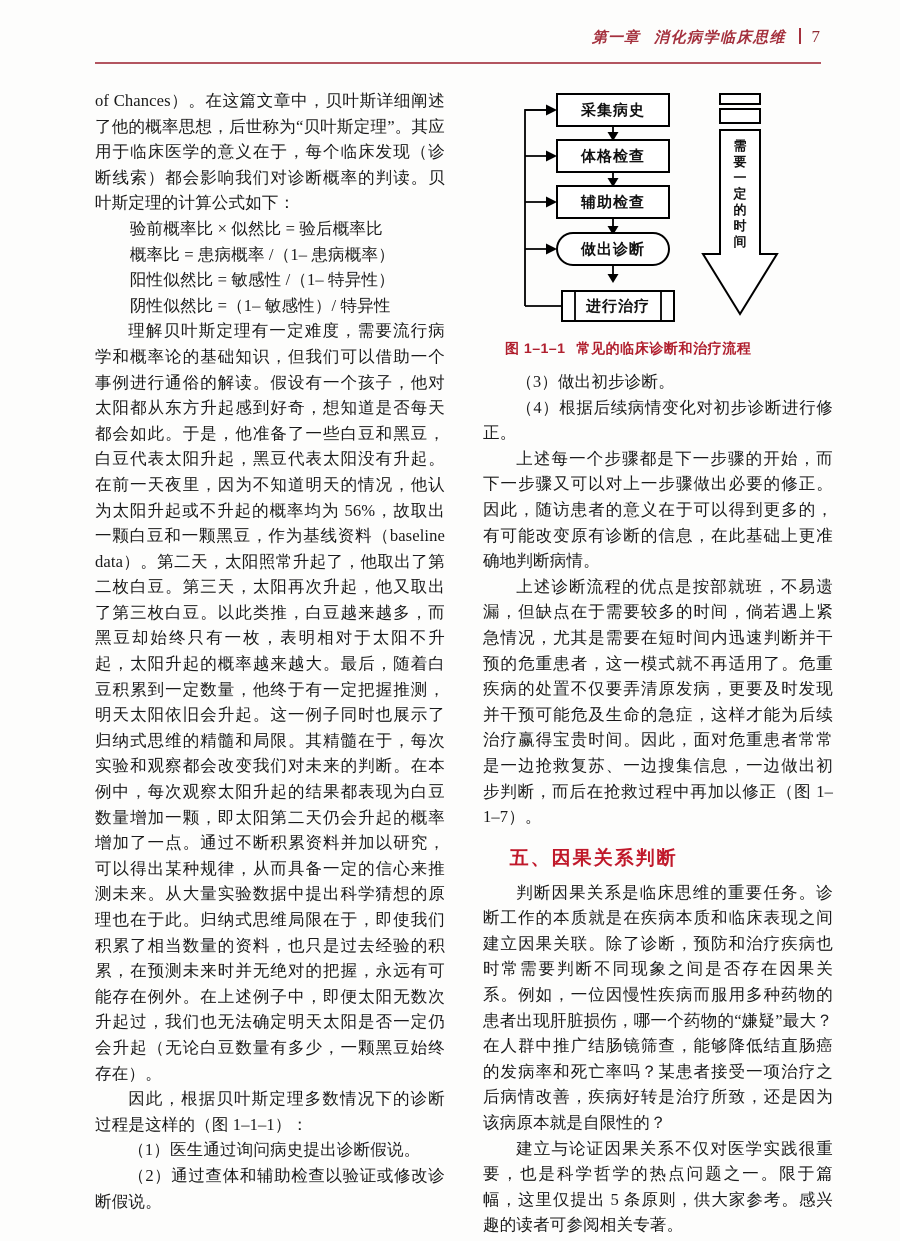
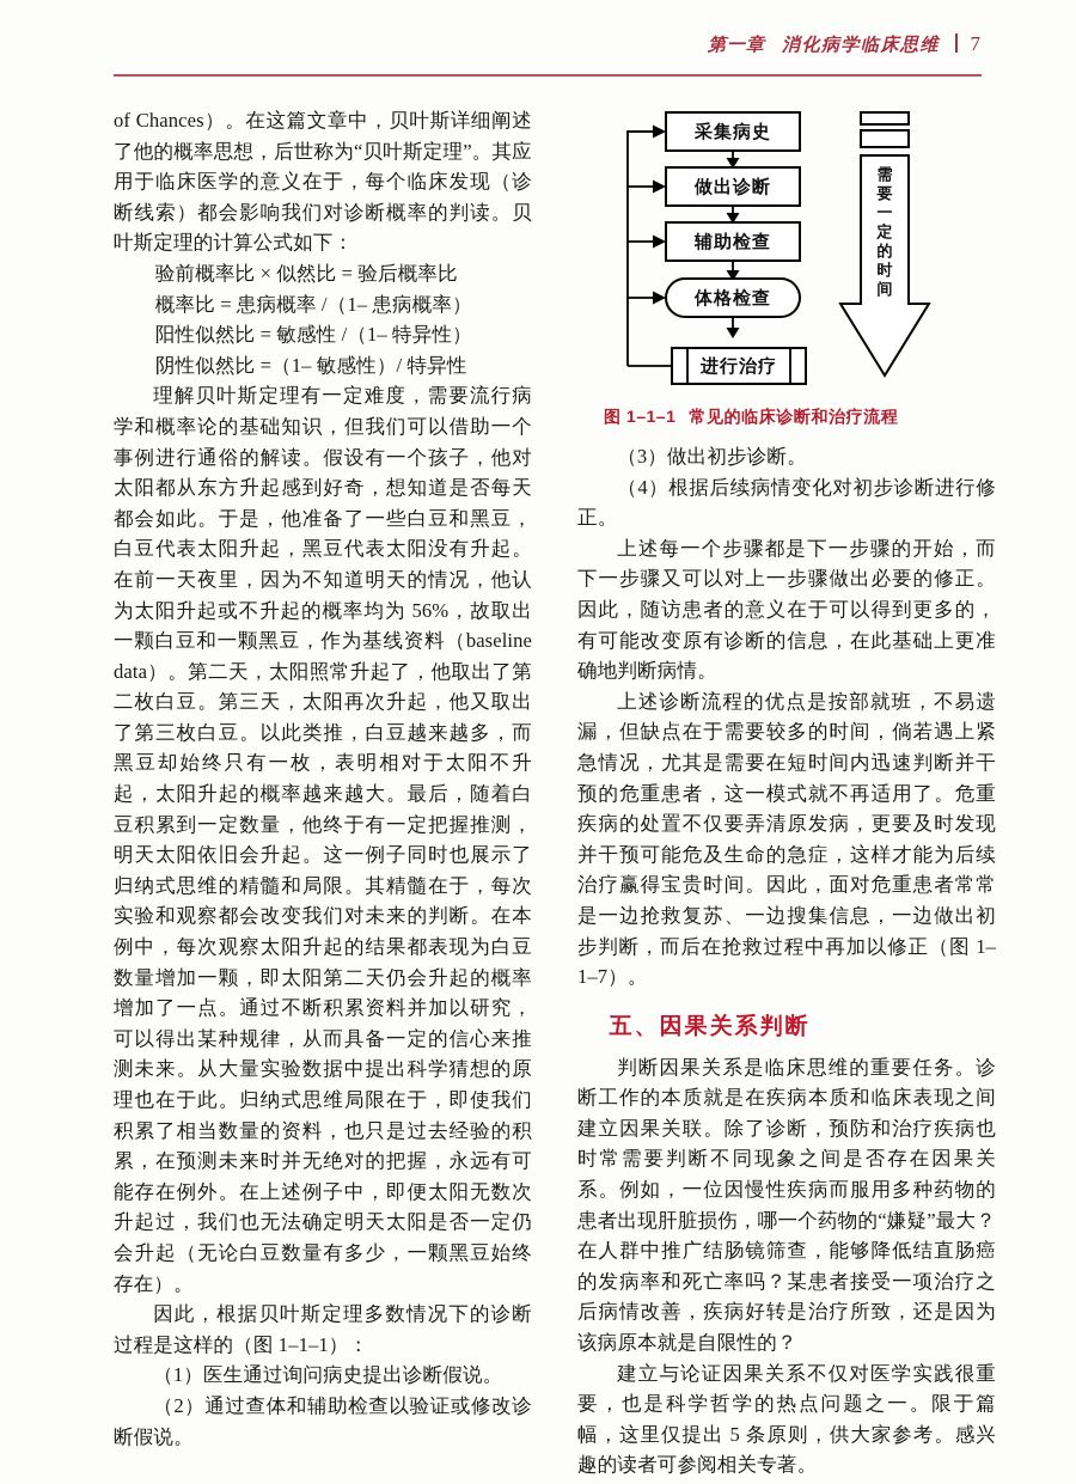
  第一章
  消化病学临床思维
  7
  of Chances）。在这篇文章中，贝叶斯详细阐述了他的概率思想，后世称为“贝叶斯定理”。其应用于临床医学的意义在于，每个临床发现（诊断线索）都会影响我们对诊断概率的判读。贝叶斯定理的计算公式如下：
  验前概率比 × 似然比 = 验后概率比
  概率比 = 患病概率 /（1– 患病概率）
  阳性似然比 = 敏感性 /（1– 特异性）
  阴性似然比 =（1– 敏感性）/ 特异性
  理解贝叶斯定理有一定难度，需要流行病学和概率论的基础知识，但我们可以借助一个事例进行通俗的解读。假设有一个孩子，他对太阳都从东方升起感到好奇，想知道是否每天都会如此。于是，他准备了一些白豆和黑豆，白豆代表太阳升起，黑豆代表太阳没有升起。在前一天夜里，因为不知道明天的情况，他认为太阳升起或不升起的概率均为 56%，故取出一颗白豆和一颗黑豆，作为基线资料（baseline data）。第二天，太阳照常升起了，他取出了第二枚白豆。第三天，太阳再次升起，他又取出了第三枚白豆。以此类推，白豆越来越多，而黑豆却始终只有一枚，表明相对于太阳不升起，太阳升起的概率越来越大。最后，随着白豆积累到一定数量，他终于有一定把握推测，明天太阳依旧会升起。这一例子同时也展示了归纳式思维的精髓和局限。其精髓在于，每次实验和观察都会改变我们对未来的判断。在本例中，每次观察太阳升起的结果都表现为白豆数量增加一颗，即太阳第二天仍会升起的概率增加了一点。通过不断积累资料并加以研究，可以得出某种规律，从而具备一定的信心来推测未来。从大量实验数据中提出科学猜想的原理也在于此。归纳式思维局限在于，即使我们积累了相当数量的资料，也只是过去经验的积累，在预测未来时并无绝对的把握，永远有可能存在例外。在上述例子中，即便太阳无数次升起过，我们也无法确定明天太阳是否一定仍会升起（无论白豆数量有多少，一颗黑豆始终存在）。
  因此，根据贝叶斯定理多数情况下的诊断过程是这样的（图 1–1–1）：
  （1）医生通过询问病史提出诊断假说。
  （2）通过查体和辅助检查以验证或修改诊断假说。
  采集病史
- 体格检查
+ 做出诊断
  辅助检查
- 做出诊断
+ 体格检查
  进行治疗
  需
  要
  一
  定
  的
  时
  间
  图 1–1–1 常见的临床诊断和治疗流程
  （3）做出初步诊断。
  （4）根据后续病情变化对初步诊断进行修正。
  上述每一个步骤都是下一步骤的开始，而下一步骤又可以对上一步骤做出必要的修正。因此，随访患者的意义在于可以得到更多的，有可能改变原有诊断的信息，在此基础上更准确地判断病情。
  上述诊断流程的优点是按部就班，不易遗漏，但缺点在于需要较多的时间，倘若遇上紧急情况，尤其是需要在短时间内迅速判断并干预的危重患者，这一模式就不再适用了。危重疾病的处置不仅要弄清原发病，更要及时发现并干预可能危及生命的急症，这样才能为后续治疗赢得宝贵时间。因此，面对危重患者常常是一边抢救复苏、一边搜集信息，一边做出初步判断，而后在抢救过程中再加以修正（图 1–1–7）。
  五、因果关系判断
  判断因果关系是临床思维的重要任务。诊断工作的本质就是在疾病本质和临床表现之间建立因果关联。除了诊断，预防和治疗疾病也时常需要判断不同现象之间是否存在因果关系。例如，一位因慢性疾病而服用多种药物的患者出现肝脏损伤，哪一个药物的“嫌疑”最大？在人群中推广结肠镜筛查，能够降低结直肠癌的发病率和死亡率吗？某患者接受一项治疗之后病情改善，疾病好转是治疗所致，还是因为该病原本就是自限性的？
  建立与论证因果关系不仅对医学实践很重要，也是科学哲学的热点问题之一。限于篇幅，这里仅提出 5 条原则，供大家参考。感兴趣的读者可参阅相关专著。
